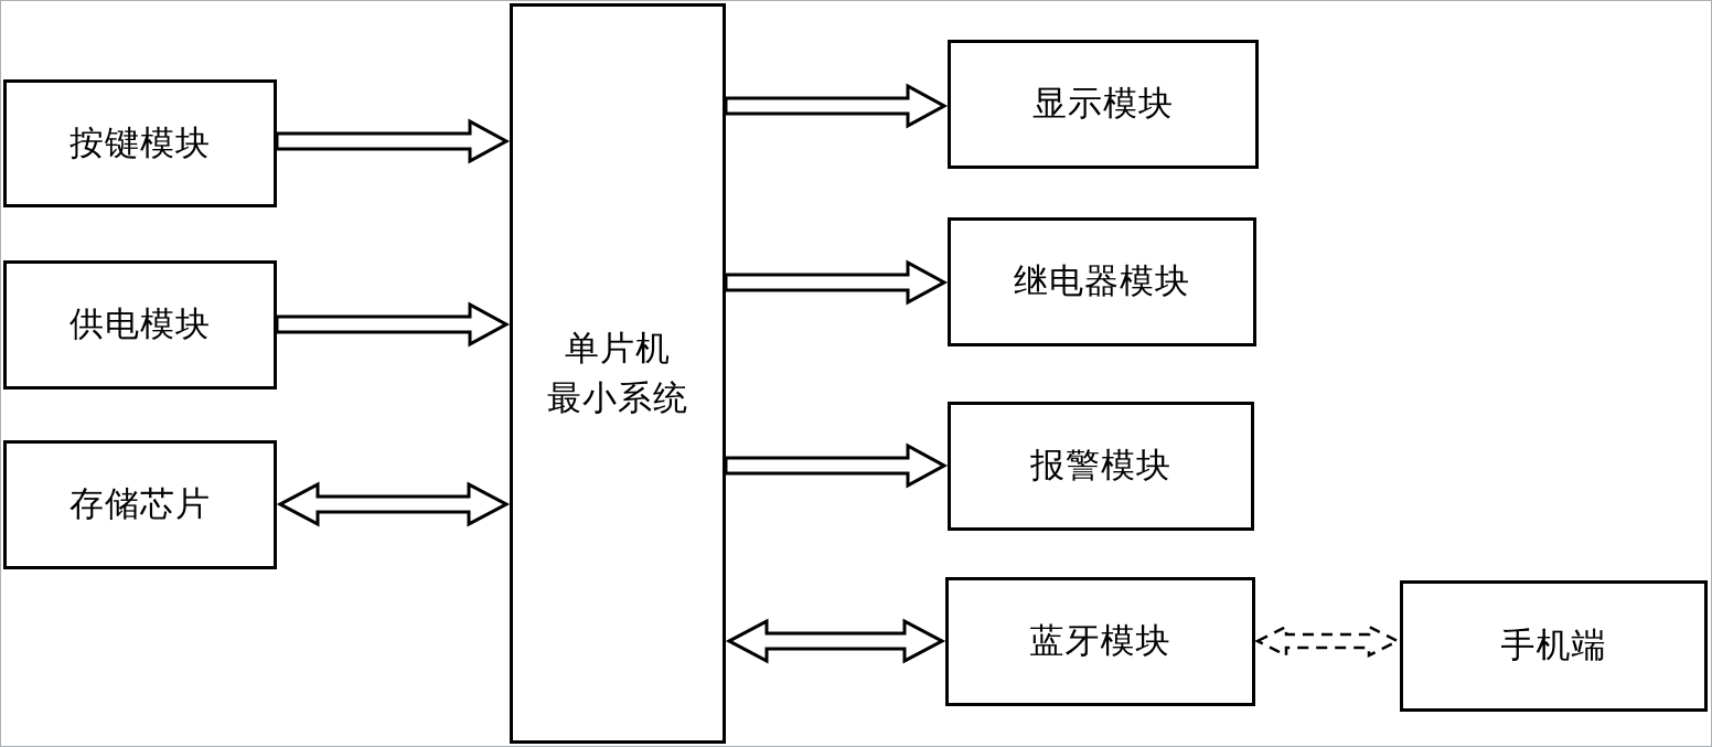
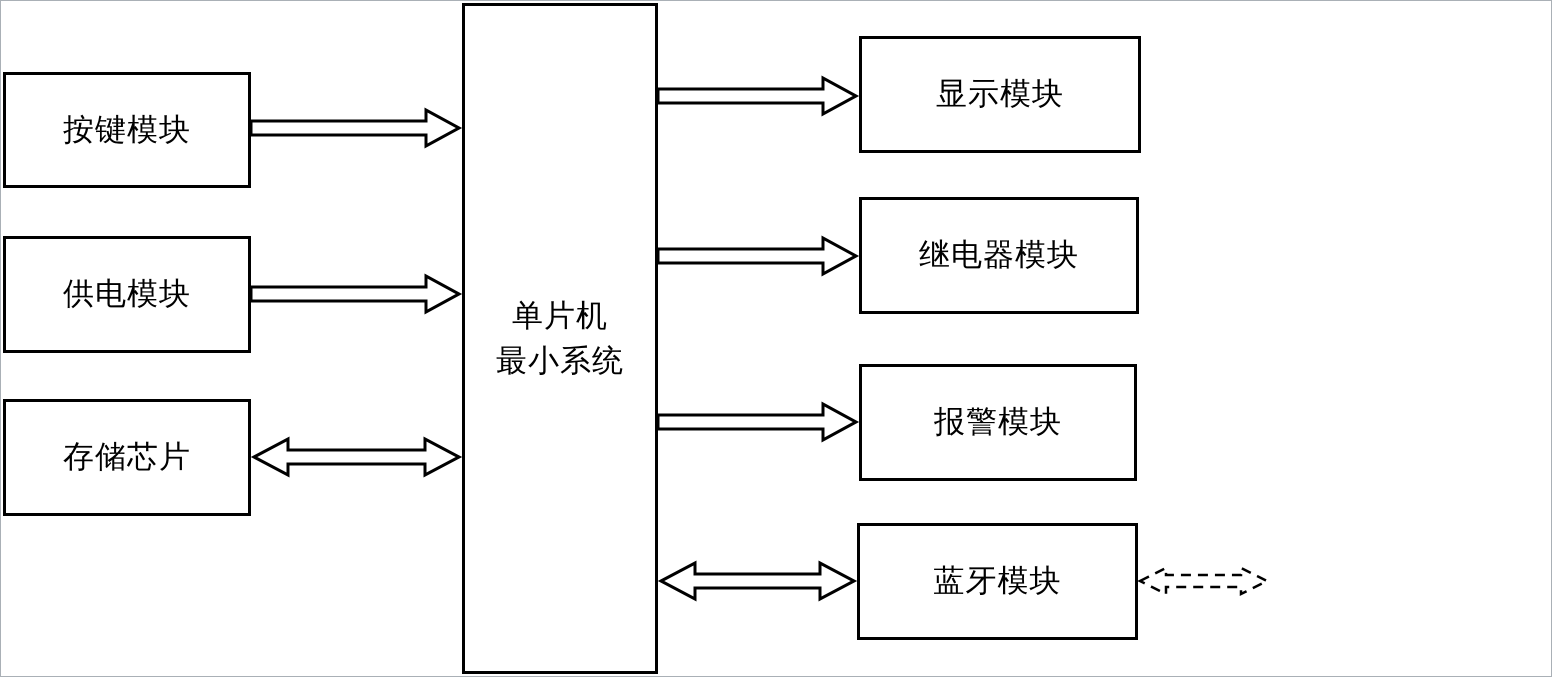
  按键模块
  供电模块
  存储芯片
  单片机
  最小系统
  显示模块
  继电器模块
  报警模块
  蓝牙模块
- 手机端
